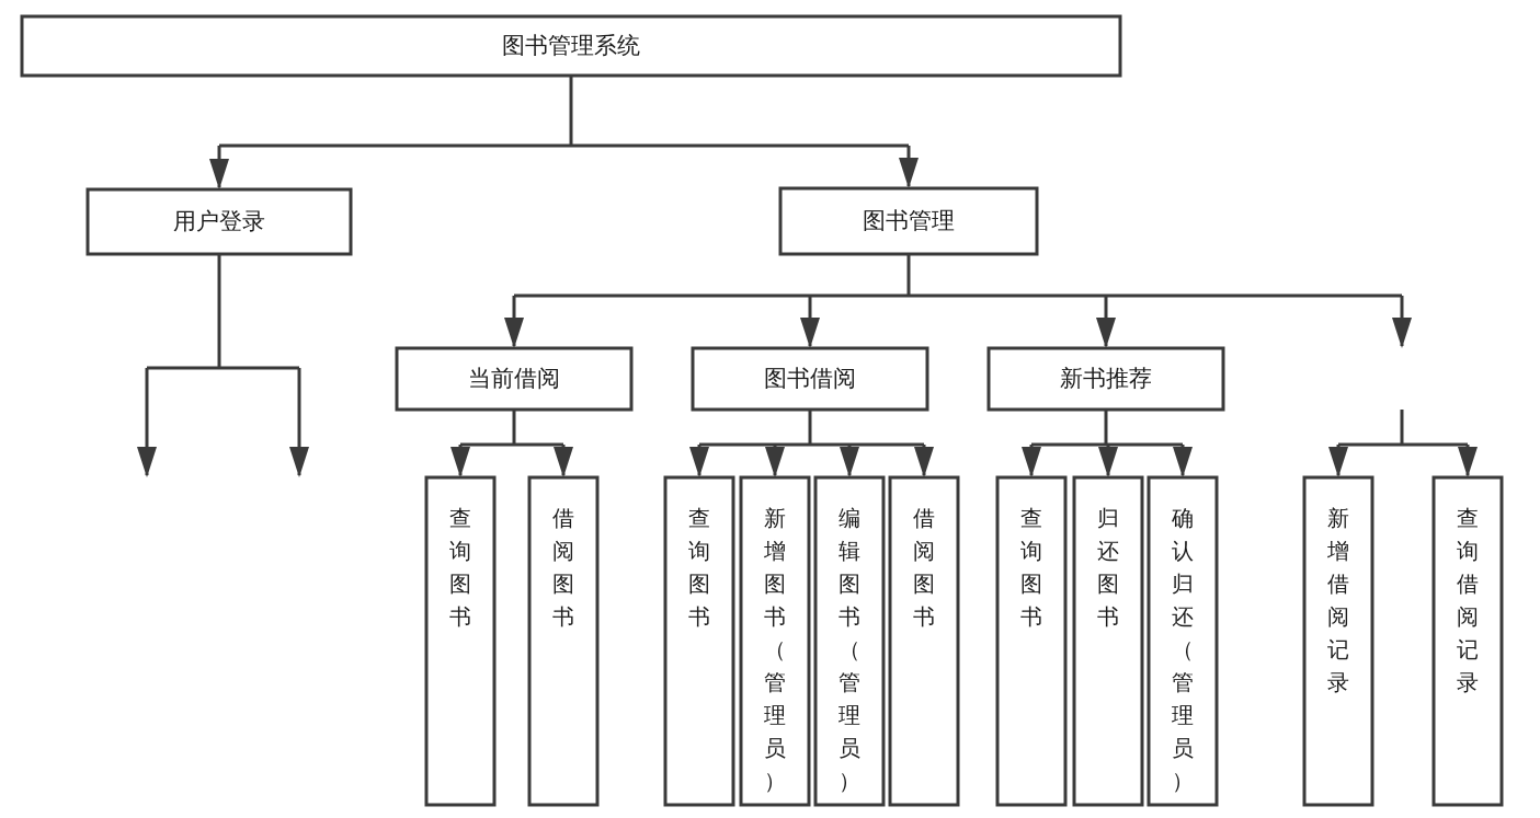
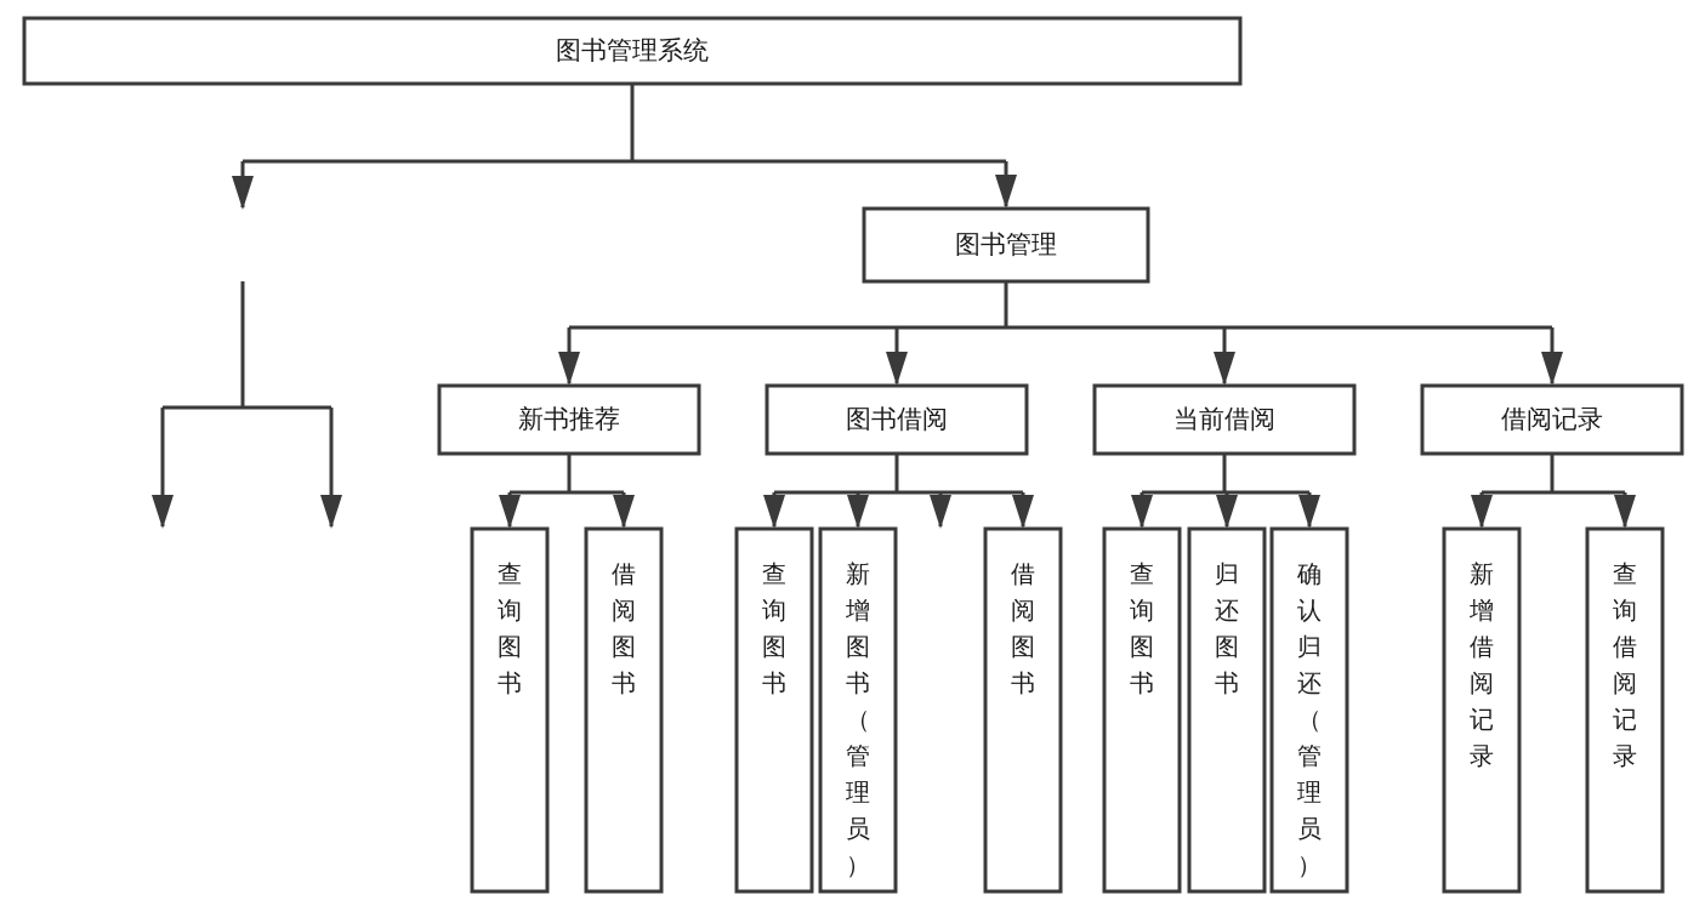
  图书管理系统
- 用户登录
  图书管理
- 当前借阅
+ 新书推荐
  图书借阅
- 新书推荐
+ 当前借阅
+ 借阅记录
  查询图书
  借阅图书
  查询图书
  新增图书（管理员）
- 编辑图书（管理员）
  借阅图书
  查询图书
  归还图书
  确认归还（管理员）
  新增借阅记录
  查询借阅记录
